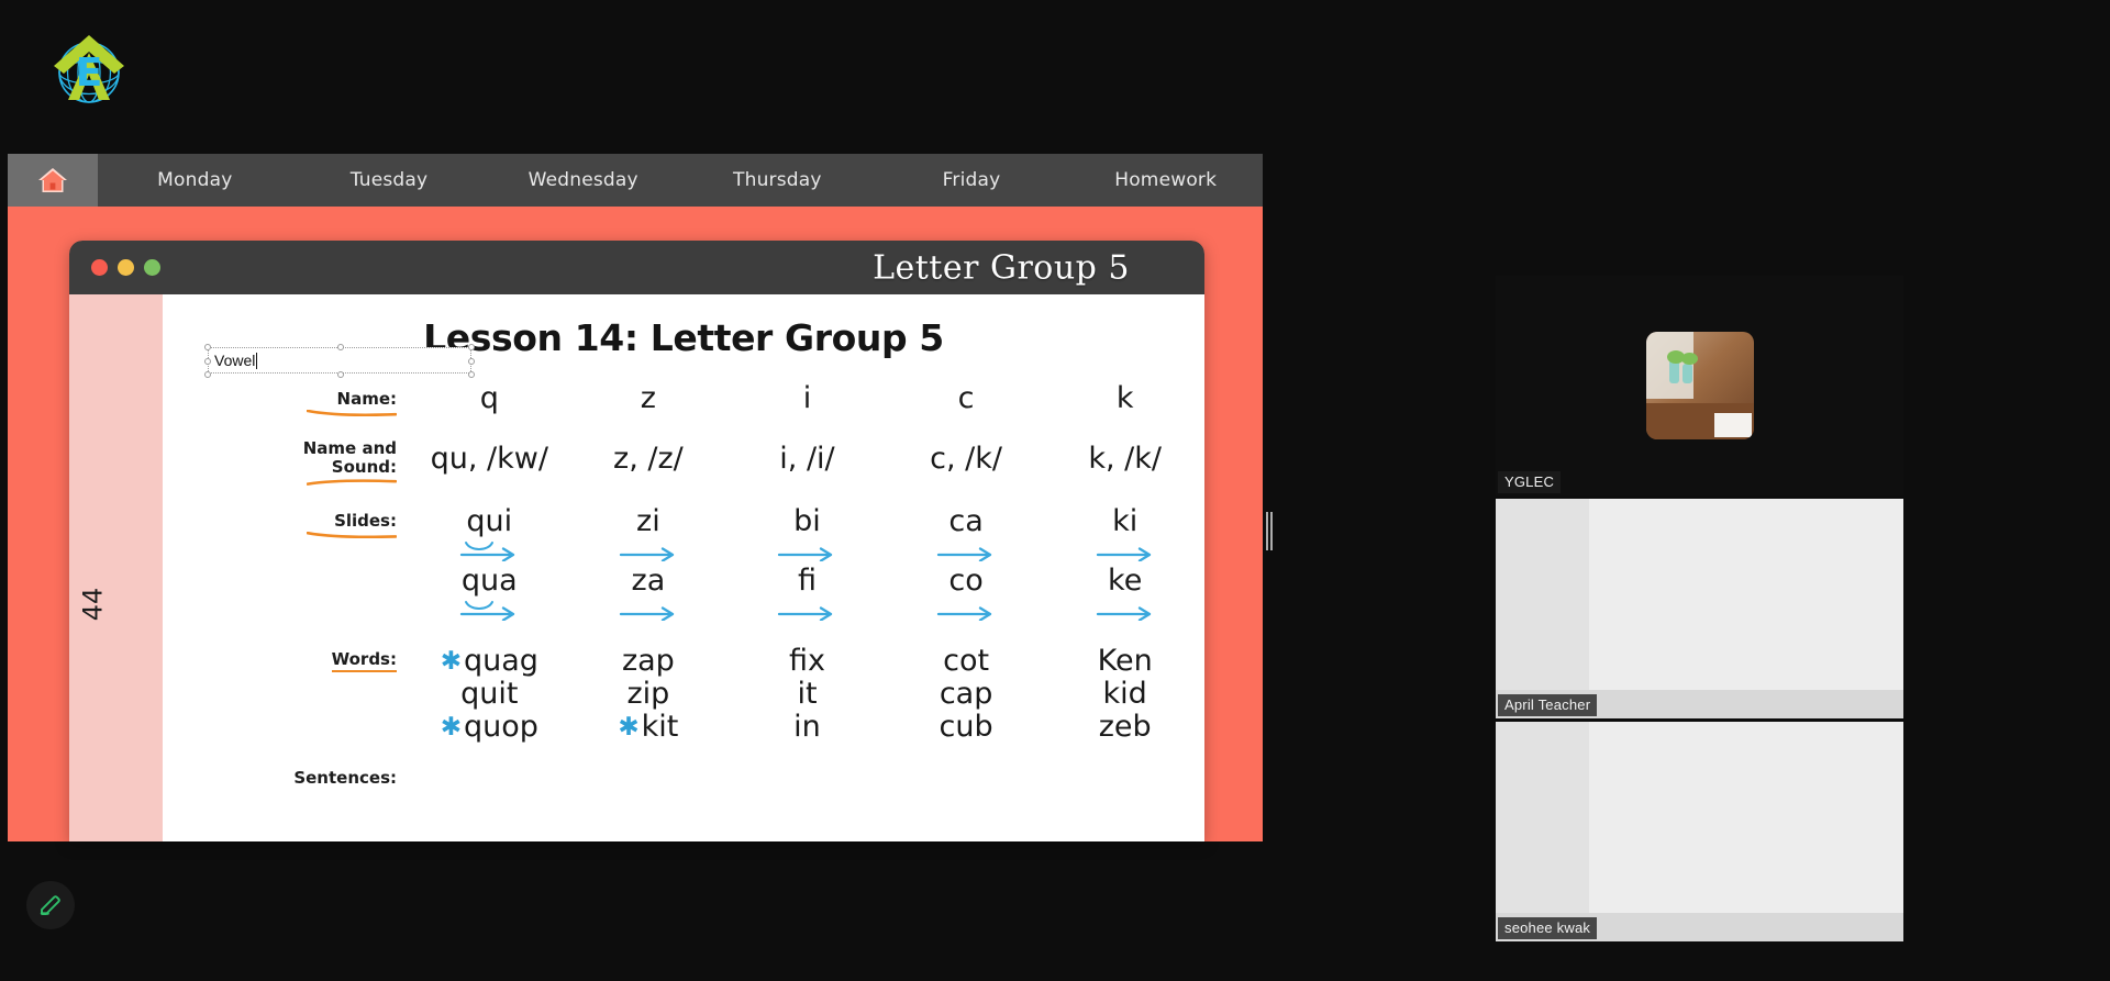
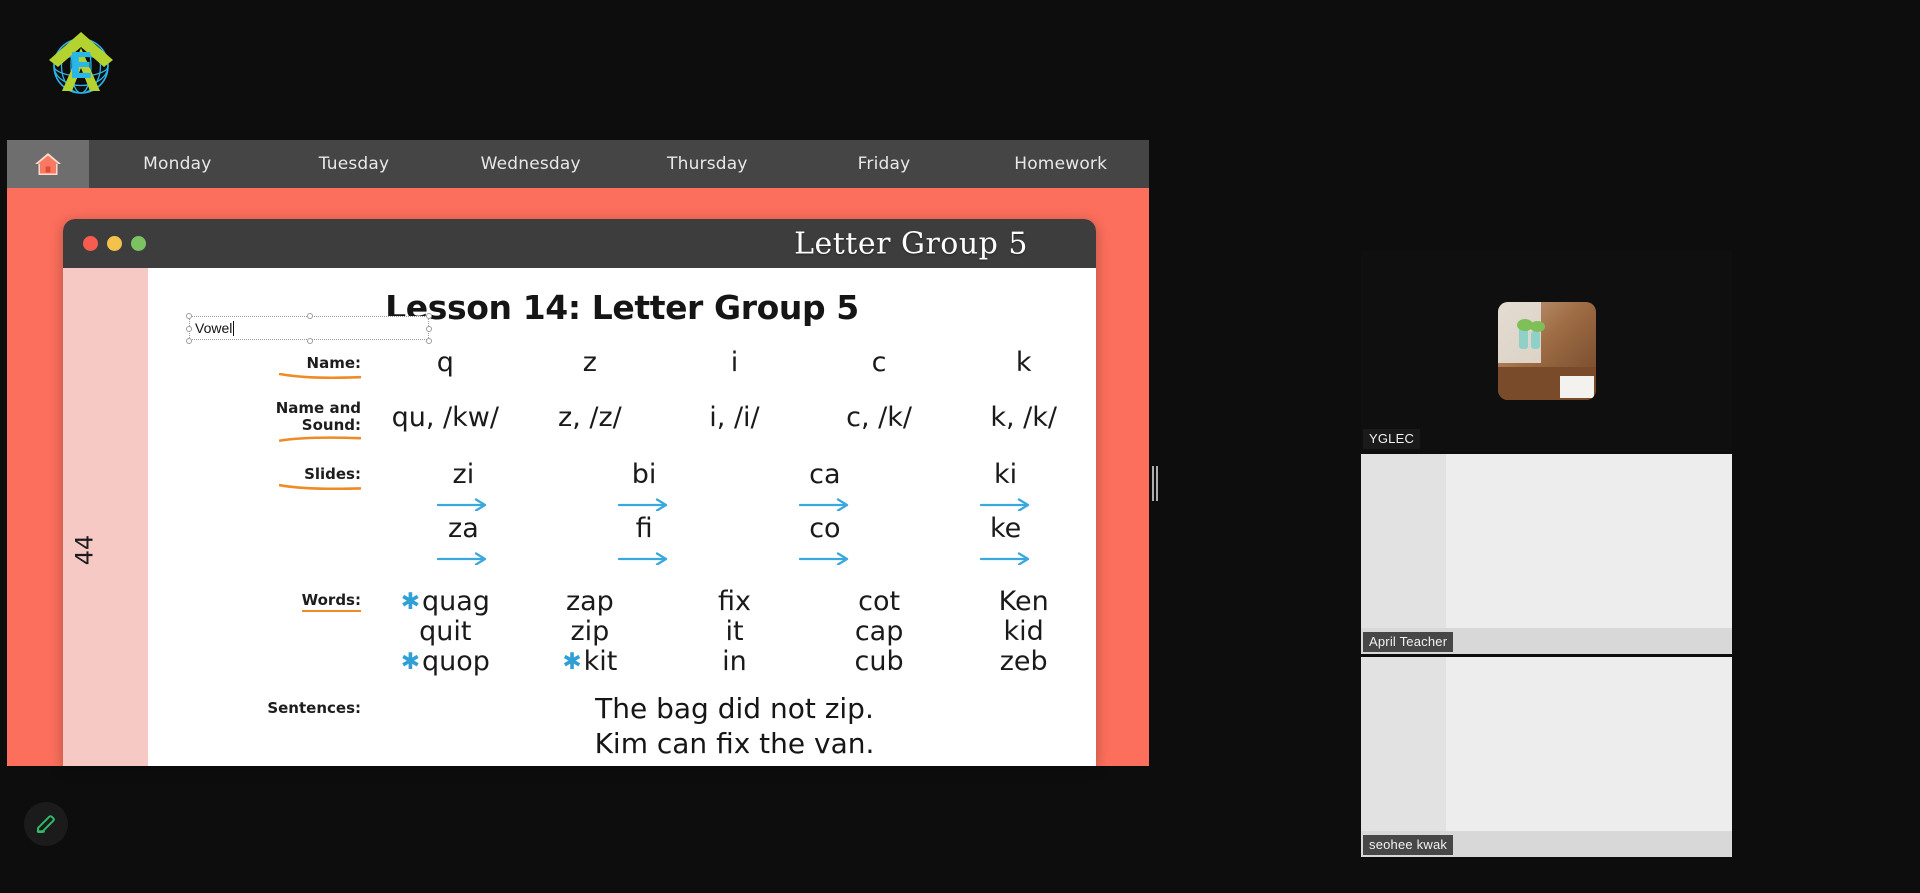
  E
  Monday
  Tuesday
  Wednesday
  Thursday
  Friday
  Homework
  Letter Group 5
  Lesson 14: Letter Group 5
  Vowel
  Name:
  q
  z
  i
  c
  k
  Name and
  Sound:
  qu, /kw/
  z, /z/
  i, /i/
  c, /k/
  k, /k/
  Slides:
- qui
- qua
  zi
  za
  bi
  fi
  ca
  co
  ki
  ke
  Words:
  ✱quag
  quit
  ✱quop
  zap
  zip
  ✱kit
  fix
  it
  in
  cot
  cap
  cub
  Ken
  kid
  zeb
  Sentences:
+ The bag did not zip.
+ Kim can fix the van.
  YGLEC
  April Teacher
  seohee kwak
